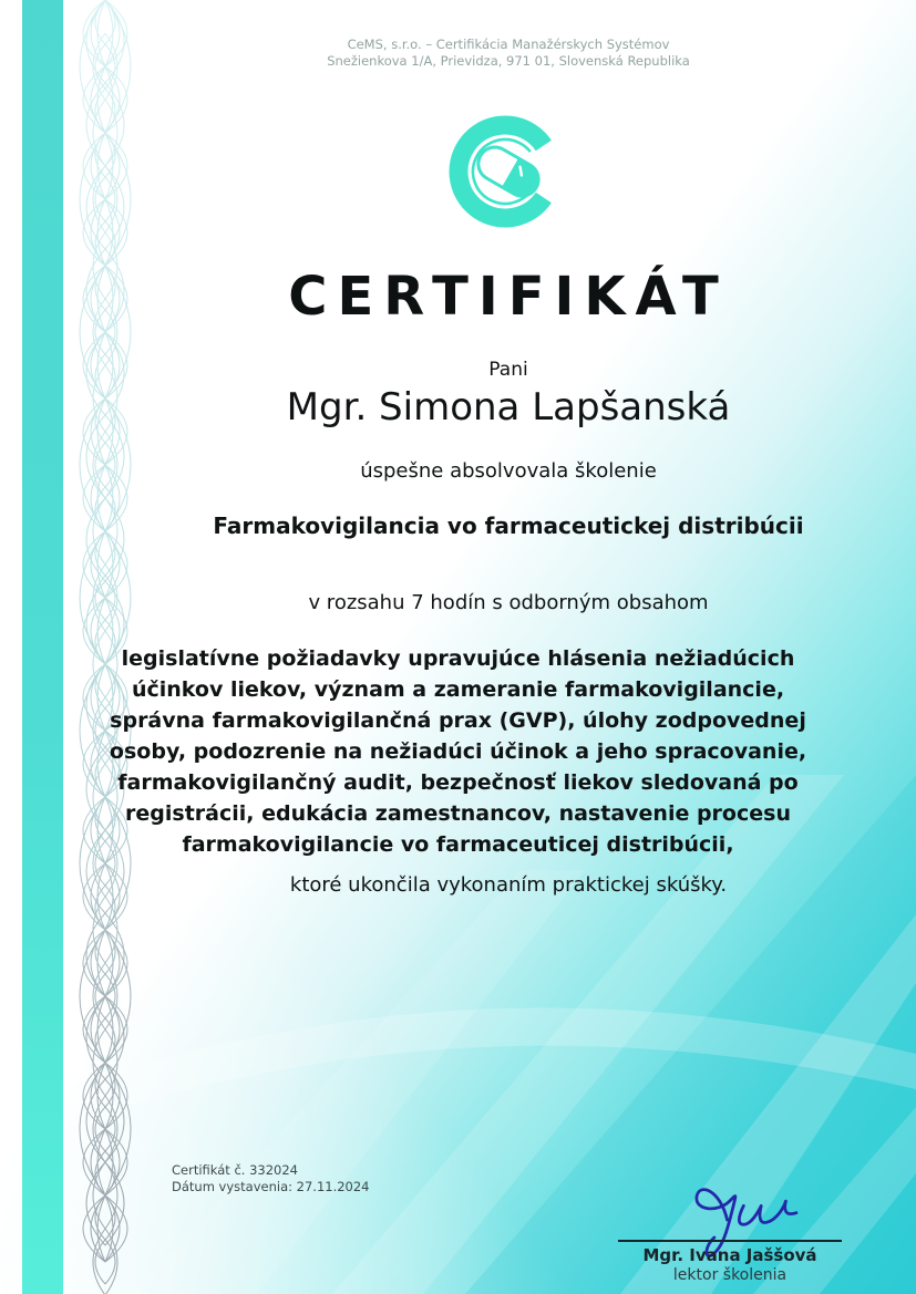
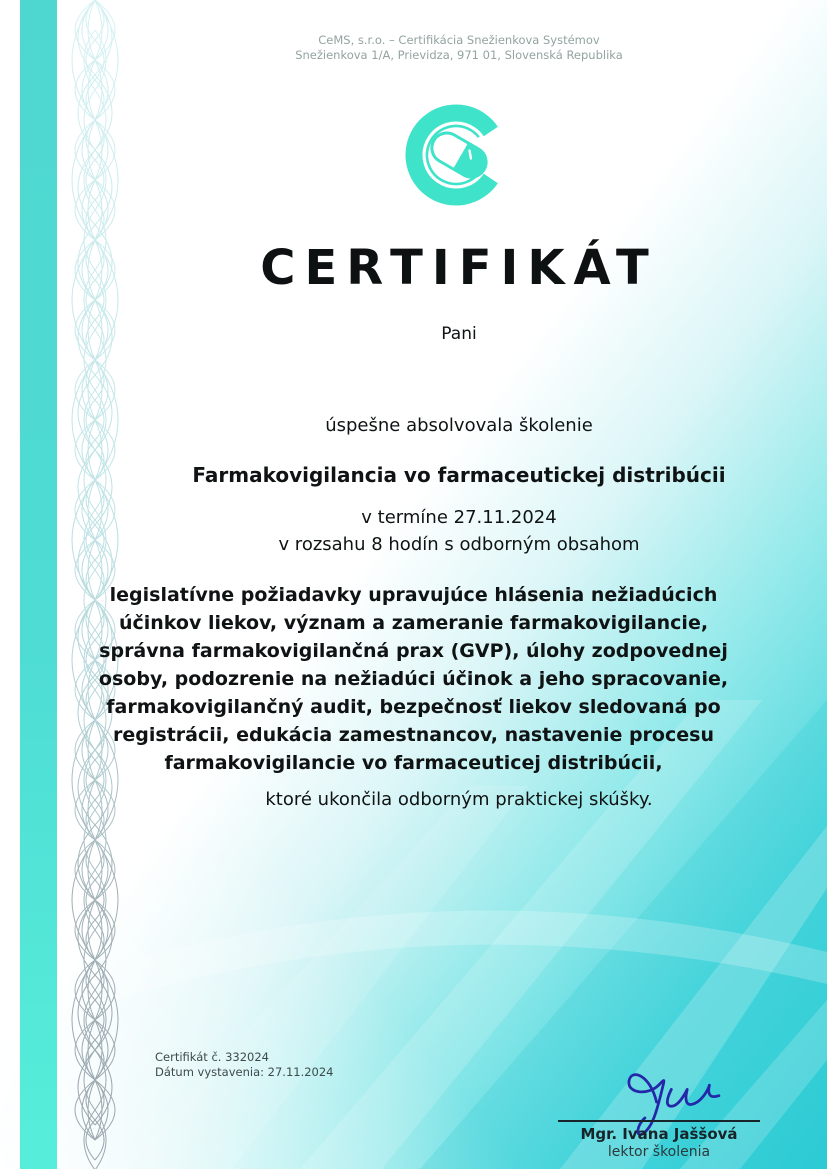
- CeMS, s.r.o. – Certifikácia Manažérskych Systémov
+ CeMS, s.r.o. – Certifikácia Snežienkova Systémov
  Snežienkova 1/A, Prievidza, 971 01, Slovenská Republika
  CERTIFIKÁT
  Pani
- Mgr. Simona Lapšanská
  úspešne absolvovala školenie
  Farmakovigilancia vo farmaceutickej distribúcii
+ v termíne 27.11.2024
- v rozsahu 7 hodín s odborným obsahom
+ v rozsahu 8 hodín s odborným obsahom
  legislatívne požiadavky upravujúce hlásenia nežiadúcich účinkov liekov, význam a zameranie farmakovigilancie, správna farmakovigilančná prax (GVP), úlohy zodpovednej osoby, podozrenie na nežiadúci účinok a jeho spracovanie, farmakovigilančný audit, bezpečnosť liekov sledovaná po registrácii, edukácia zamestnancov, nastavenie procesu farmakovigilancie vo farmaceuticej distribúcii,
- ktoré ukončila vykonaním praktickej skúšky.
+ ktoré ukončila odborným praktickej skúšky.
  Certifikát č. 332024
  Dátum vystavenia: 27.11.2024
  Mgr. Ivana Jaššová
  lektor školenia
